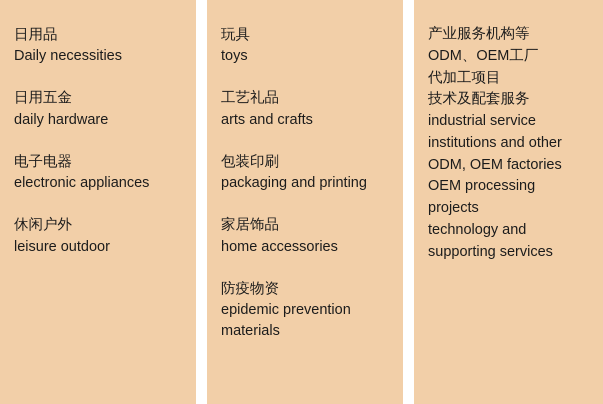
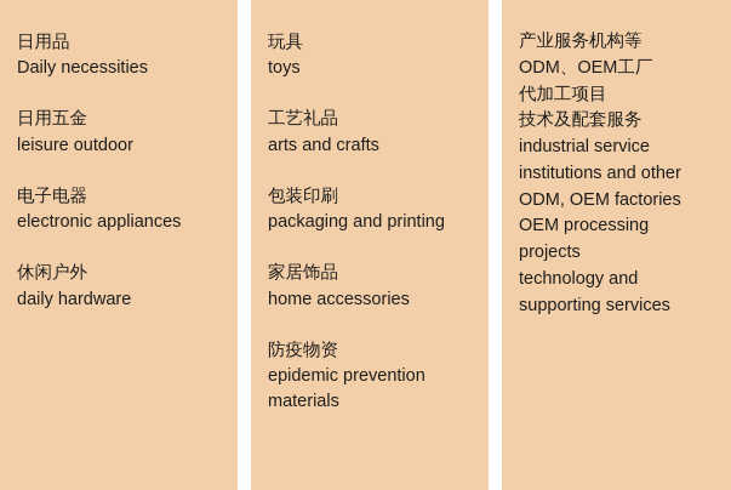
  日用品
  Daily necessities
  日用五金
- daily hardware
+ leisure outdoor
  电子电器
  electronic appliances
  休闲户外
- leisure outdoor
+ daily hardware
  玩具
  toys
  工艺礼品
  arts and crafts
  包装印刷
  packaging and printing
  家居饰品
  home accessories
  防疫物资
  epidemic prevention
  materials
  产业服务机构等
  ODM、OEM工厂
  代加工项目
  技术及配套服务
  industrial service
  institutions and other
  ODM, OEM factories
  OEM processing
  projects
  technology and
  supporting services
